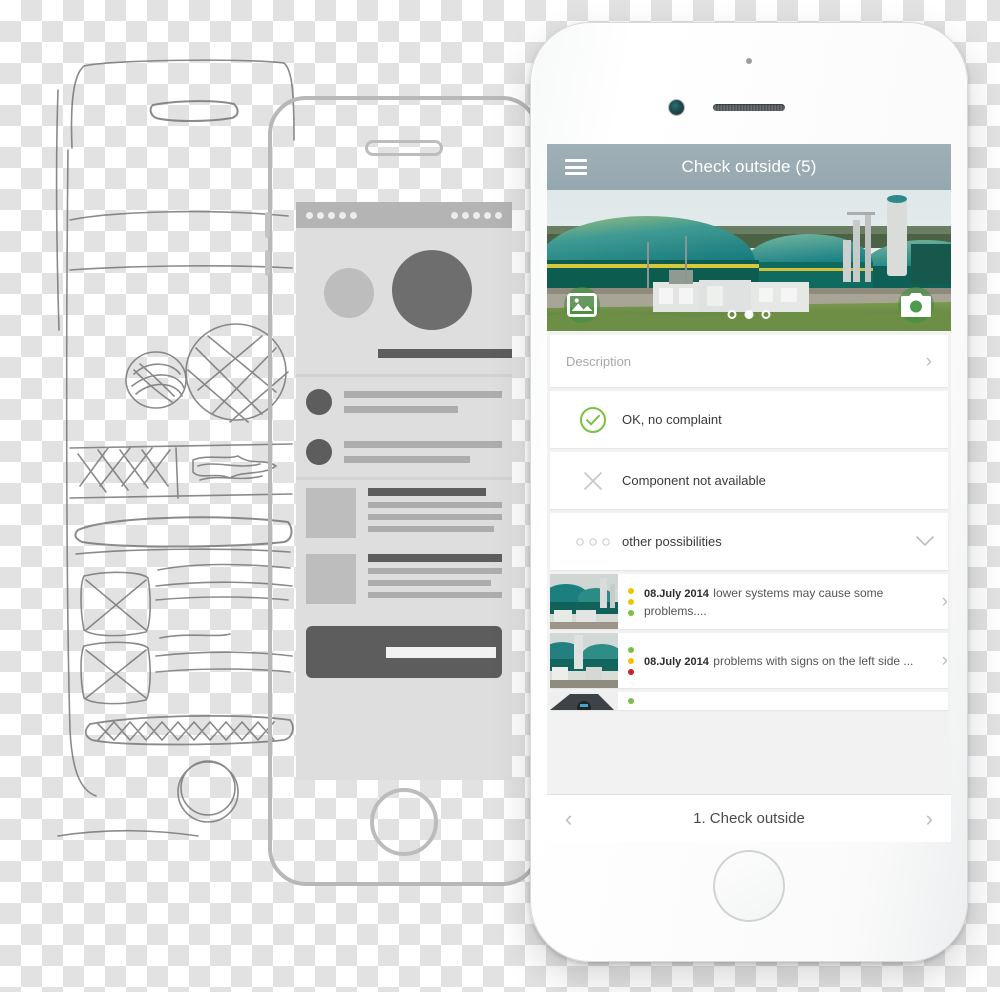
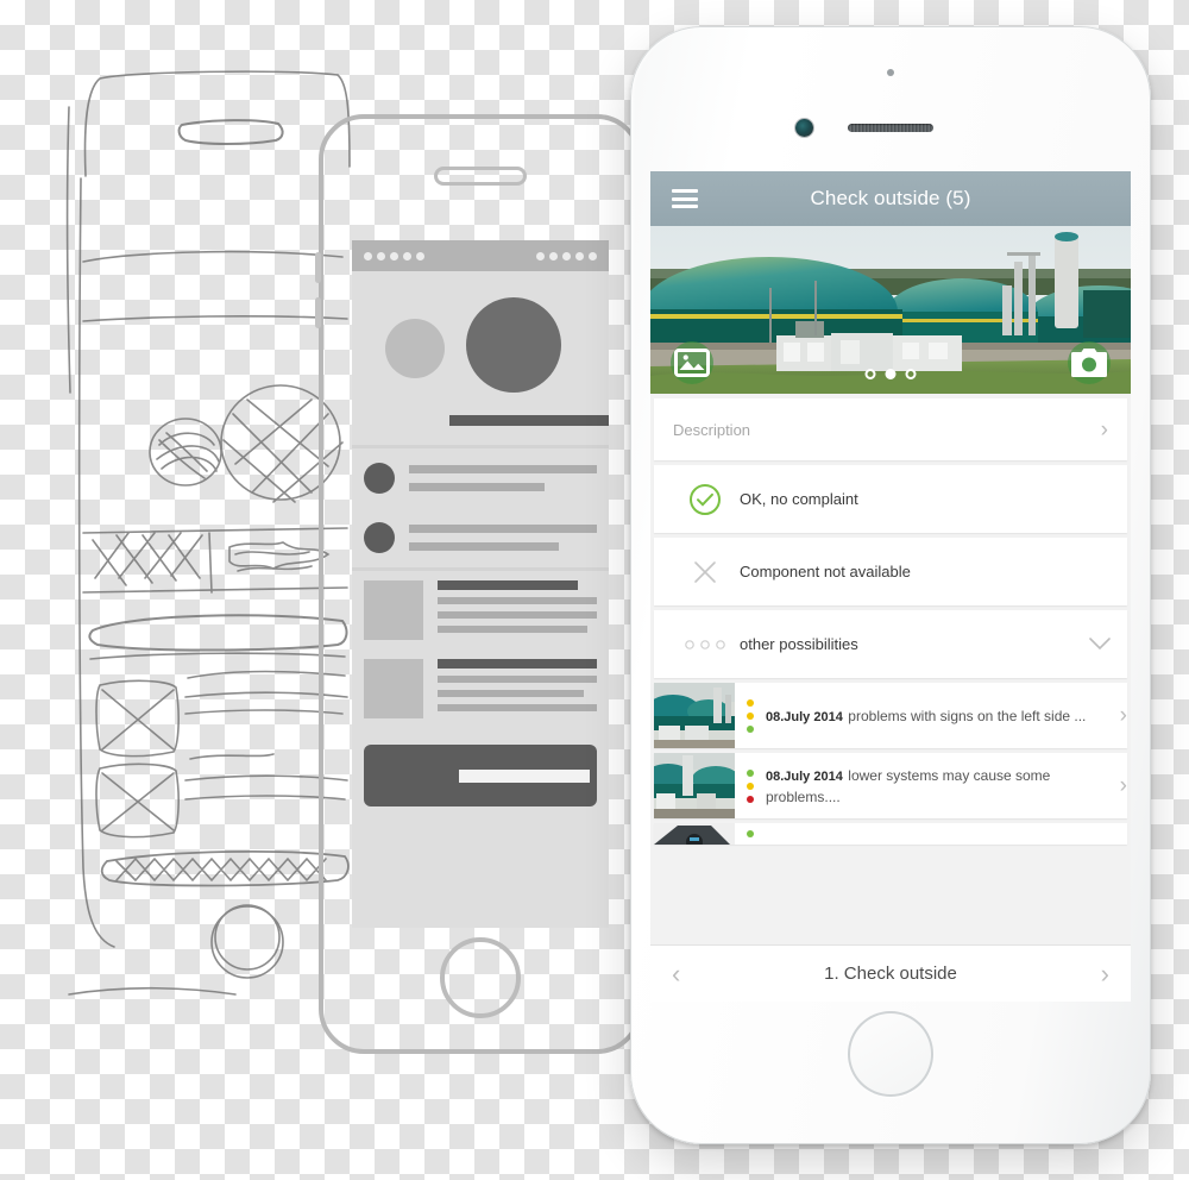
  Check outside (5)
  Description
  ›
  OK, no complaint
  Component not available
  other possibilities
- 08.July 2014 lower systems may cause some problems....
+ 08.July 2014 problems with signs on the left side ...
  ›
- 08.July 2014 problems with signs on the left side ...
+ 08.July 2014 lower systems may cause some problems....
  ›
  ‹
  1. Check outside
  ›
